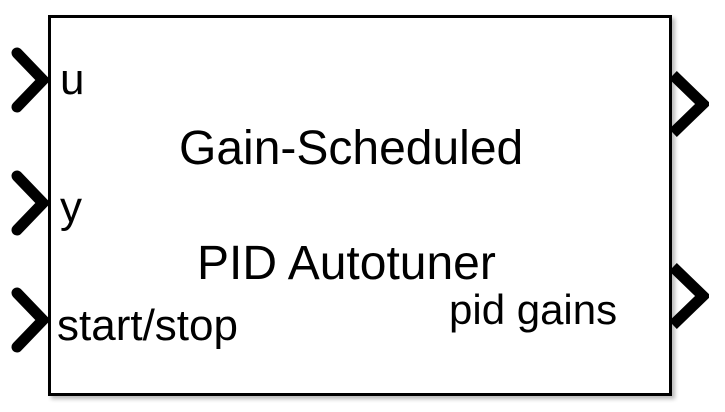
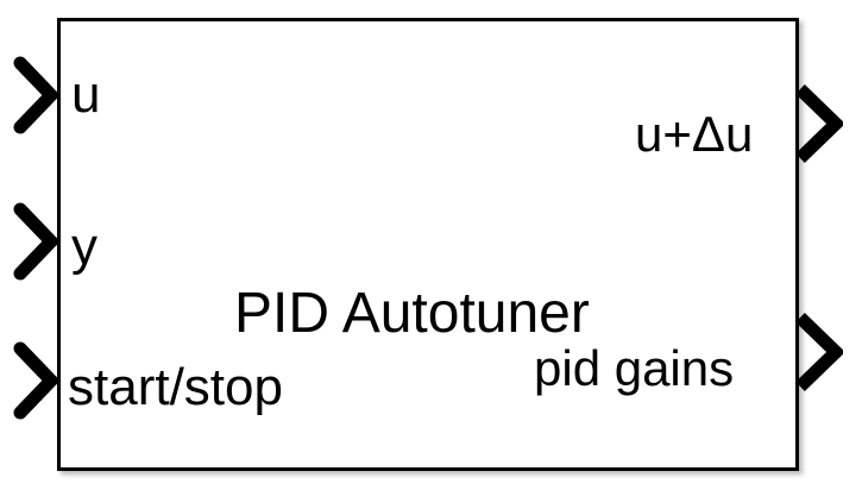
  u
  y
  start/stop
+ u+Δu
  pid gains
- Gain-Scheduled
  PID Autotuner
